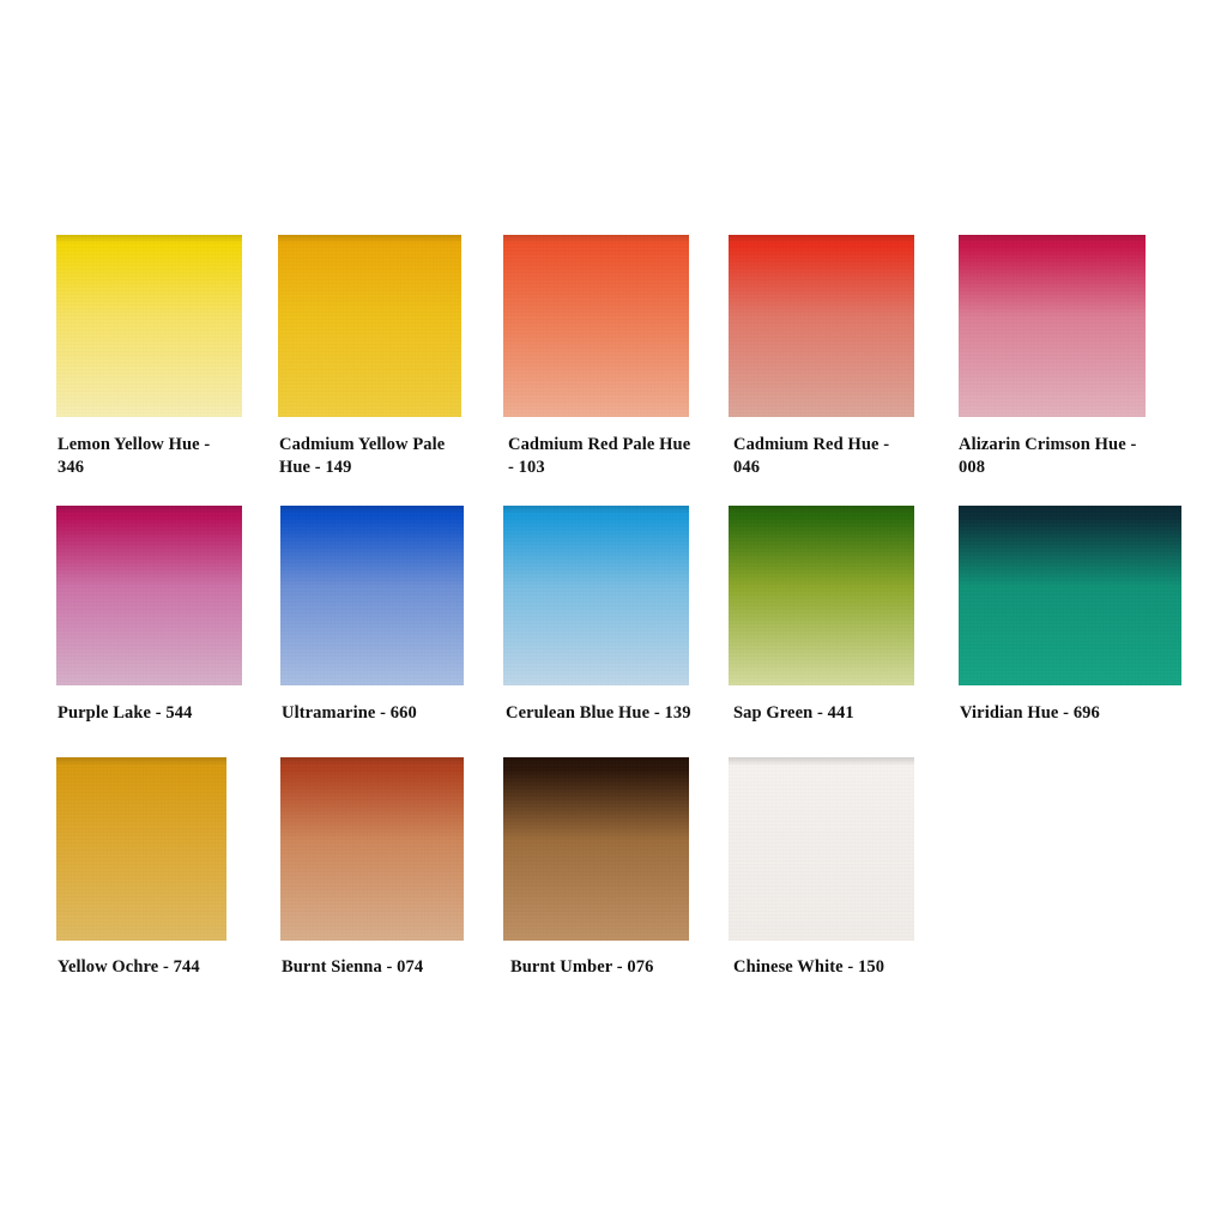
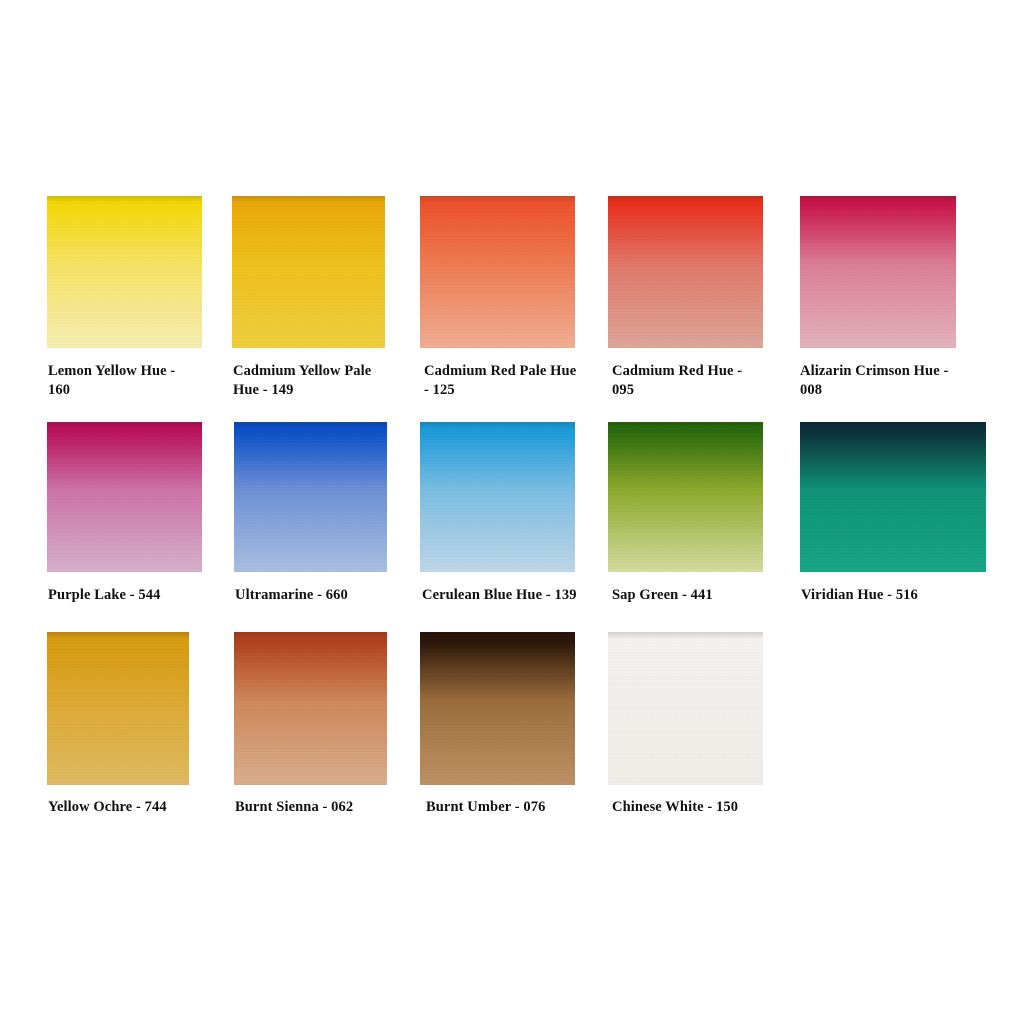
- Lemon Yellow Hue - 346
+ Lemon Yellow Hue - 160
  Cadmium Yellow Pale Hue - 149
- Cadmium Red Pale Hue - 103
+ Cadmium Red Pale Hue - 125
- Cadmium Red Hue - 046
+ Cadmium Red Hue - 095
  Alizarin Crimson Hue - 008
  Purple Lake - 544
  Ultramarine - 660
  Cerulean Blue Hue - 139
  Sap Green - 441
- Viridian Hue - 696
+ Viridian Hue - 516
  Yellow Ochre - 744
- Burnt Sienna - 074
+ Burnt Sienna - 062
  Burnt Umber - 076
  Chinese White - 150
